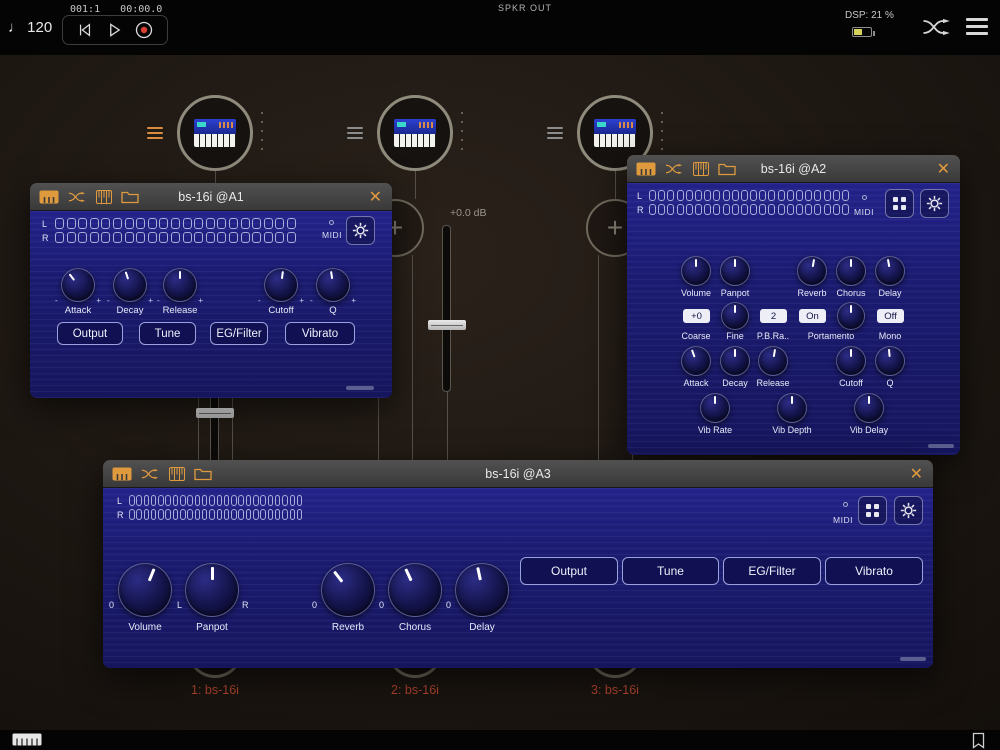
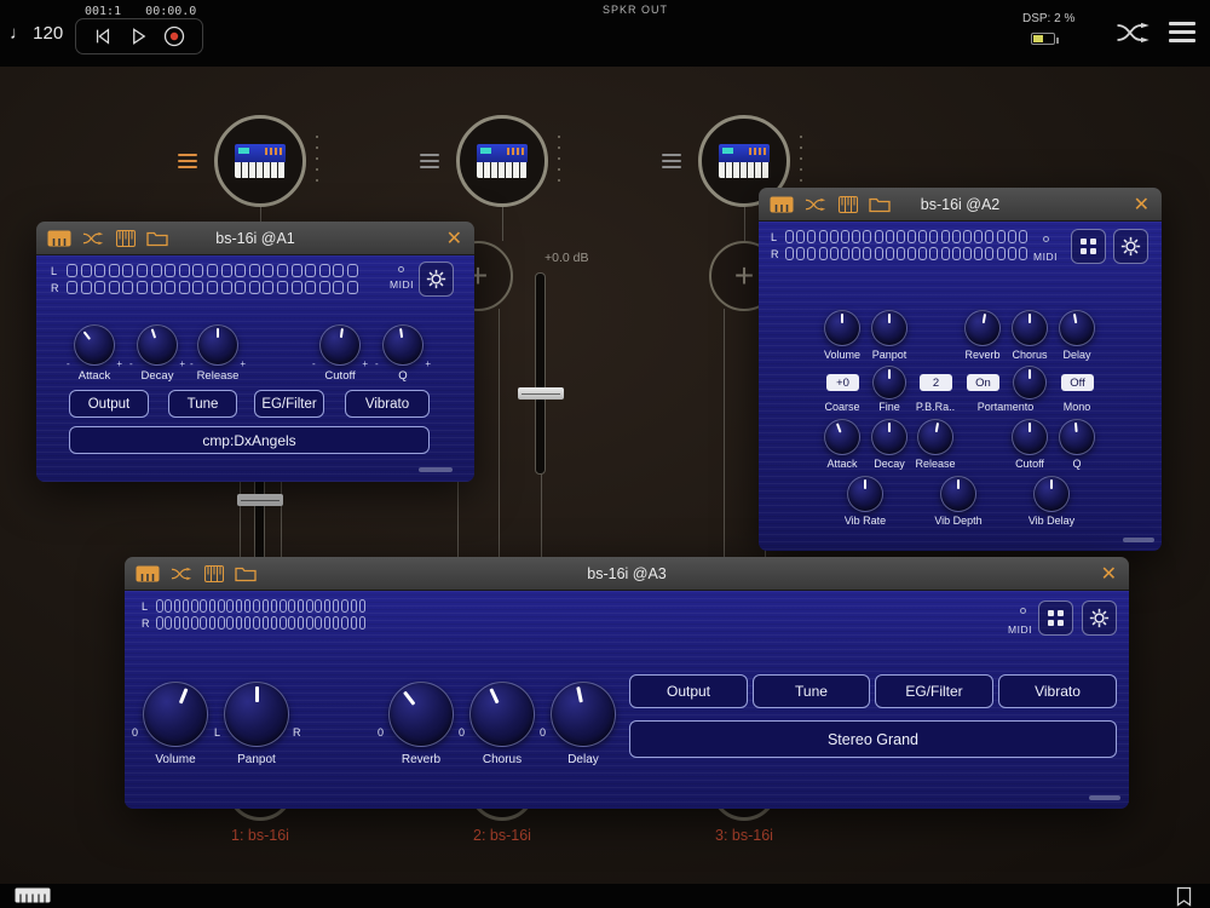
  ♩ 120
  001:1 00:00.0
  SPKR OUT
- DSP: 21 %
+ DSP: 2 %
  +0.0 dB
  +
  +
  1: bs-16i
  2: bs-16i
  3: bs-16i
  bs-16i @A1
  ✕
  L
  R
  MIDI
  Attack
  Decay
  Release
  Cutoff
  Q
  Output
  Tune
  EG/Filter
  Vibrato
+ cmp:DxAngels
  bs-16i @A2
  ✕
  L
  R
  MIDI
  Volume
  Panpot
  Reverb
  Chorus
  Delay
  +0
  2
  On
  Off
  Coarse
  Fine
  P.B.Ra..
  Portamento
  Mono
  Attack
  Decay
  Release
  Cutoff
  Q
  Vib Rate
  Vib Depth
  Vib Delay
  bs-16i @A3
  ✕
  L
  R
  MIDI
  0
  L
  R
  0
  0
  0
  Volume
  Panpot
  Reverb
  Chorus
  Delay
  Output
  Tune
  EG/Filter
  Vibrato
+ Stereo Grand
